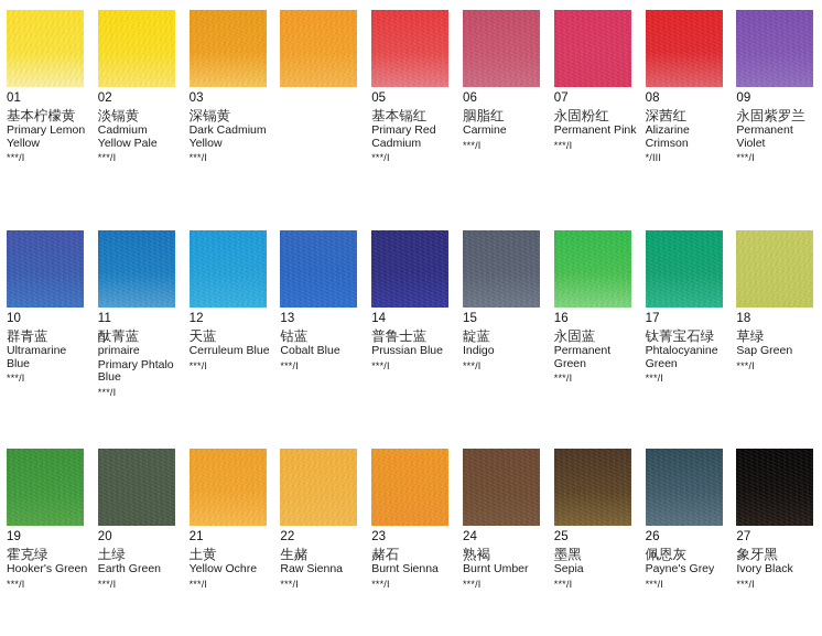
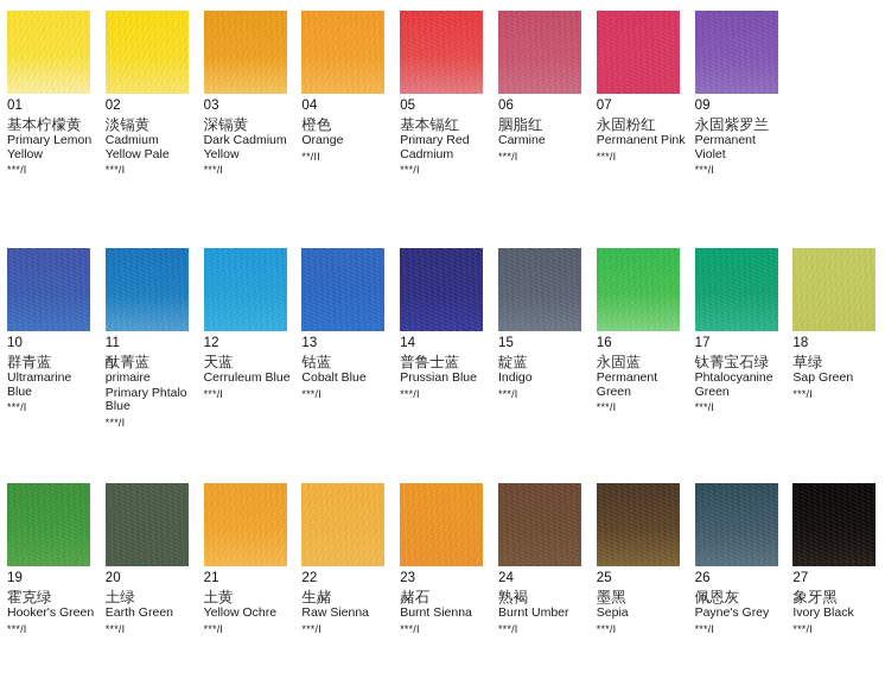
  01
  基本柠檬黄
  Primary Lemon Yellow
  ***/I
  02
  淡镉黄
  Cadmium Yellow Pale
  ***/I
  03
  深镉黄
  Dark Cadmium Yellow
  ***/I
+ 04
+ 橙色
+ Orange
+ **/II
  05
  基本镉红
  Primary Red Cadmium
  ***/I
  06
  胭脂红
  Carmine
  ***/I
  07
  永固粉红
  Permanent Pink
  ***/I
- 08
- 深茜红
- Alizarine Crimson
- */III
  09
  永固紫罗兰
  Permanent Violet
  ***/I
  10
  群青蓝
  Ultramarine Blue
  ***/I
  11
  酞菁蓝
  primaire
  Primary Phtalo Blue
  ***/I
  12
  天蓝
  Cerruleum Blue
  ***/I
  13
  钴蓝
  Cobalt Blue
  ***/I
  14
  普鲁士蓝
  Prussian Blue
  ***/I
  15
  靛蓝
  Indigo
  ***/I
  16
  永固蓝
  Permanent Green
  ***/I
  17
  钛菁宝石绿
  Phtalocyanine Green
  ***/I
  18
  草绿
  Sap Green
  ***/I
  19
  霍克绿
  Hooker's Green
  ***/I
  20
  土绿
  Earth Green
  ***/I
  21
  土黄
  Yellow Ochre
  ***/I
  22
  生赭
  Raw Sienna
  ***/I
  23
  赭石
  Burnt Sienna
  ***/I
  24
  熟褐
  Burnt Umber
  ***/I
  25
  墨黑
  Sepia
  ***/I
  26
  佩恩灰
  Payne's Grey
  ***/I
  27
  象牙黑
  Ivory Black
  ***/I
